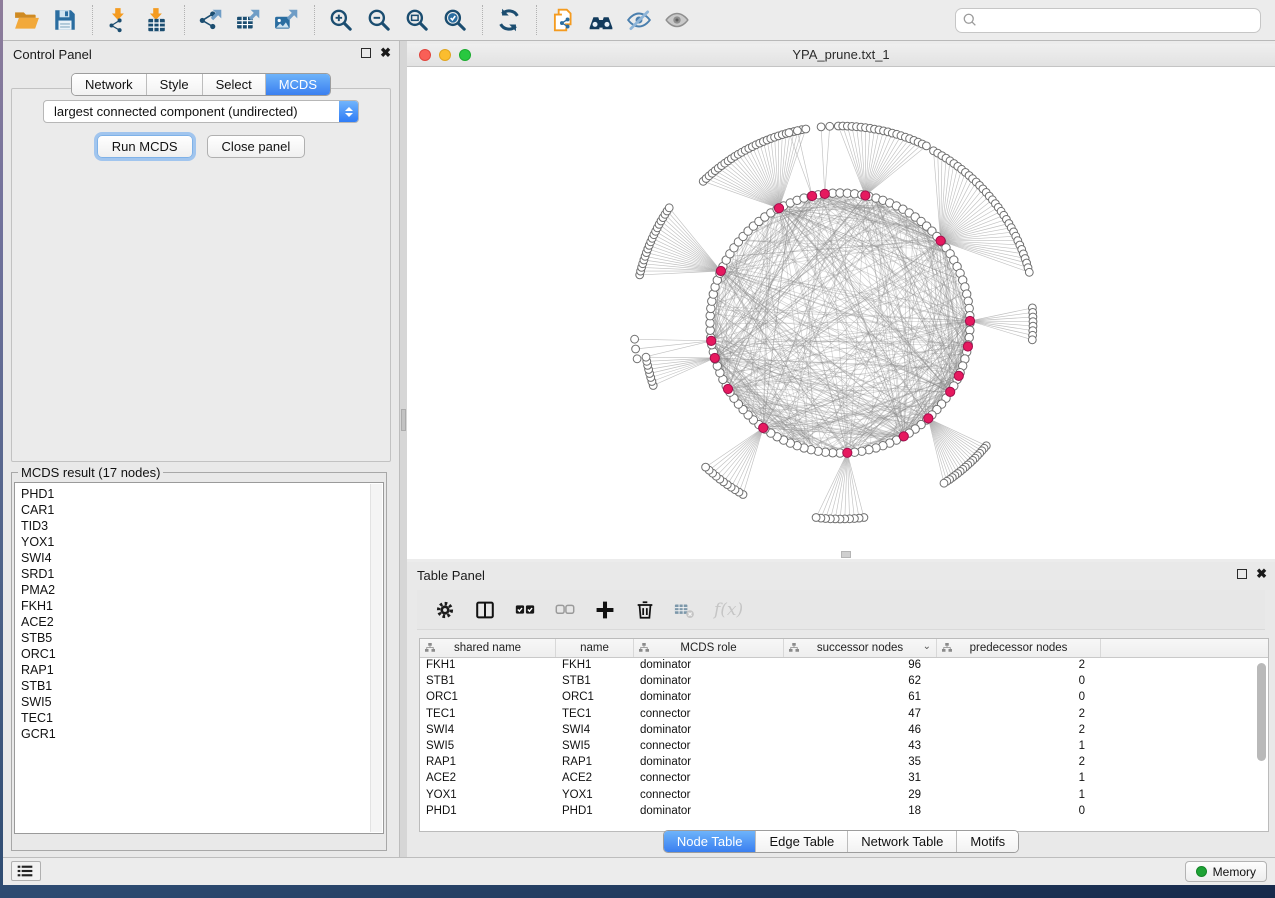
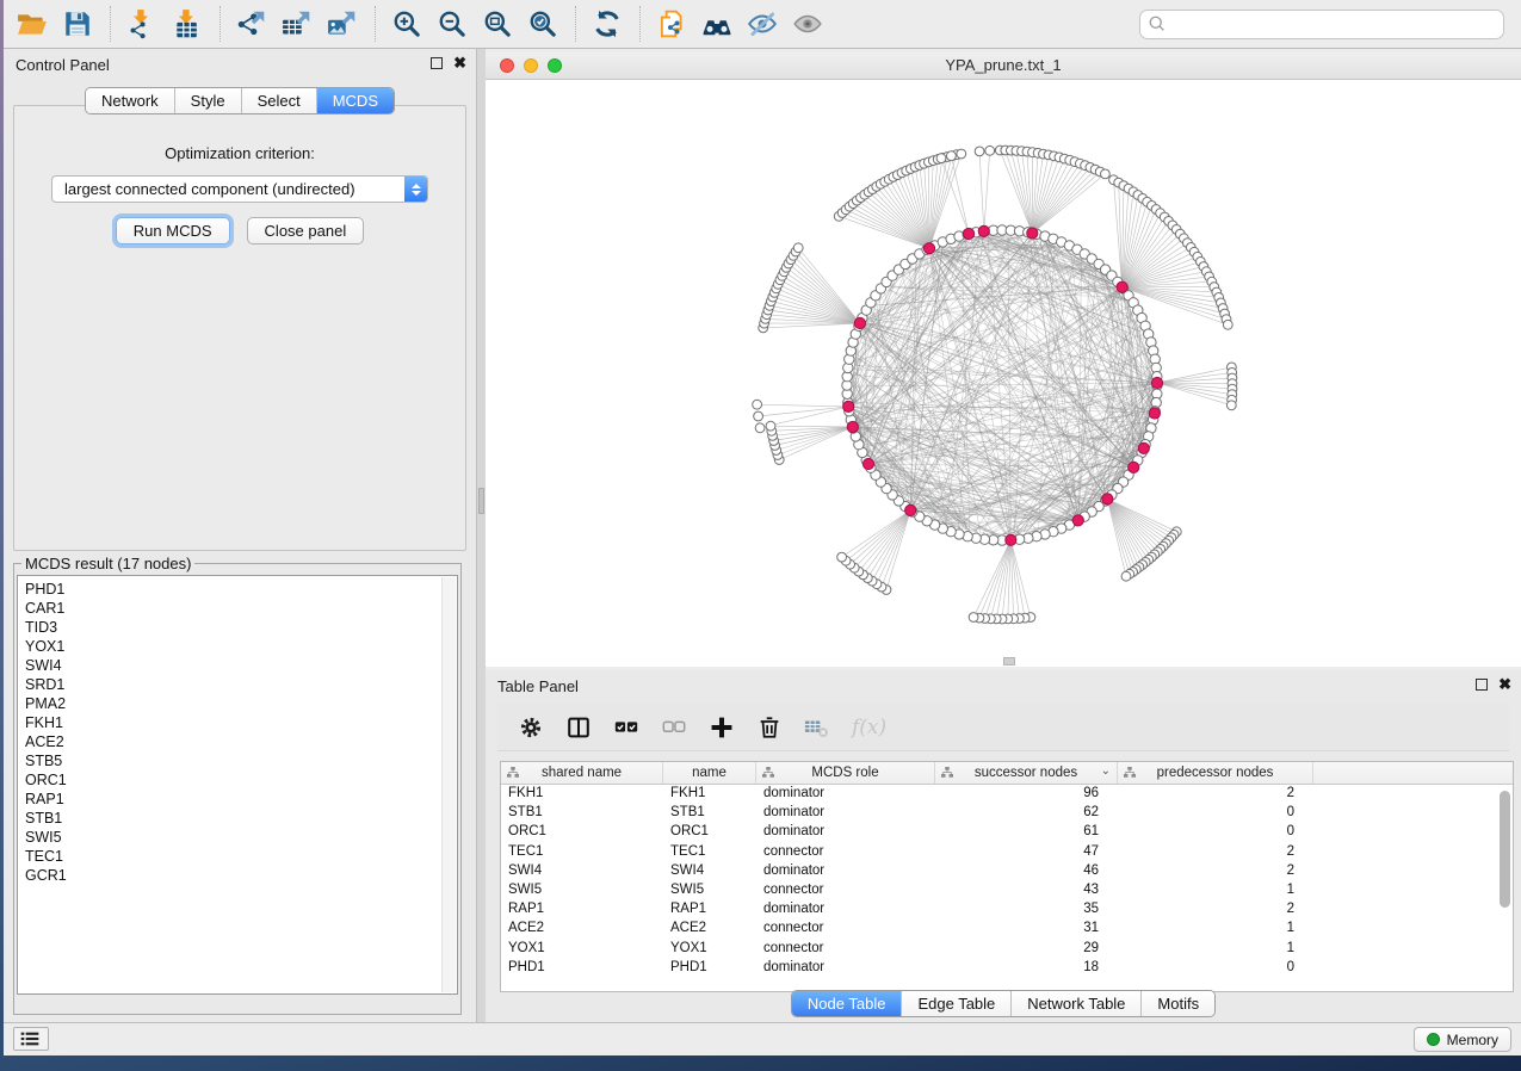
  Control Panel
  ✖
  Network
  Style
  Select
  MCDS
+ Optimization criterion:
  largest connected component (undirected)
  Run MCDS
  Close panel
  MCDS result (17 nodes)
  PHD1
  CAR1
  TID3
  YOX1
  SWI4
  SRD1
  PMA2
  FKH1
  ACE2
  STB5
  ORC1
  RAP1
  STB1
  SWI5
  TEC1
  GCR1
  YPA_prune.txt_1
  Table Panel
  ✖
  f(x)
  shared name
  name
  MCDS role
  successor nodes
  ⌄
  predecessor nodes
  FKH1
  FKH1
  dominator
  96
  2
  STB1
  STB1
  dominator
  62
  0
  ORC1
  ORC1
  dominator
  61
  0
  TEC1
  TEC1
  connector
  47
  2
  SWI4
  SWI4
  dominator
  46
  2
  SWI5
  SWI5
  connector
  43
  1
  RAP1
  RAP1
  dominator
  35
  2
  ACE2
  ACE2
  connector
  31
  1
  YOX1
  YOX1
  connector
  29
  1
  PHD1
  PHD1
  dominator
  18
  0
  Node Table
  Edge Table
  Network Table
  Motifs
  Memory
